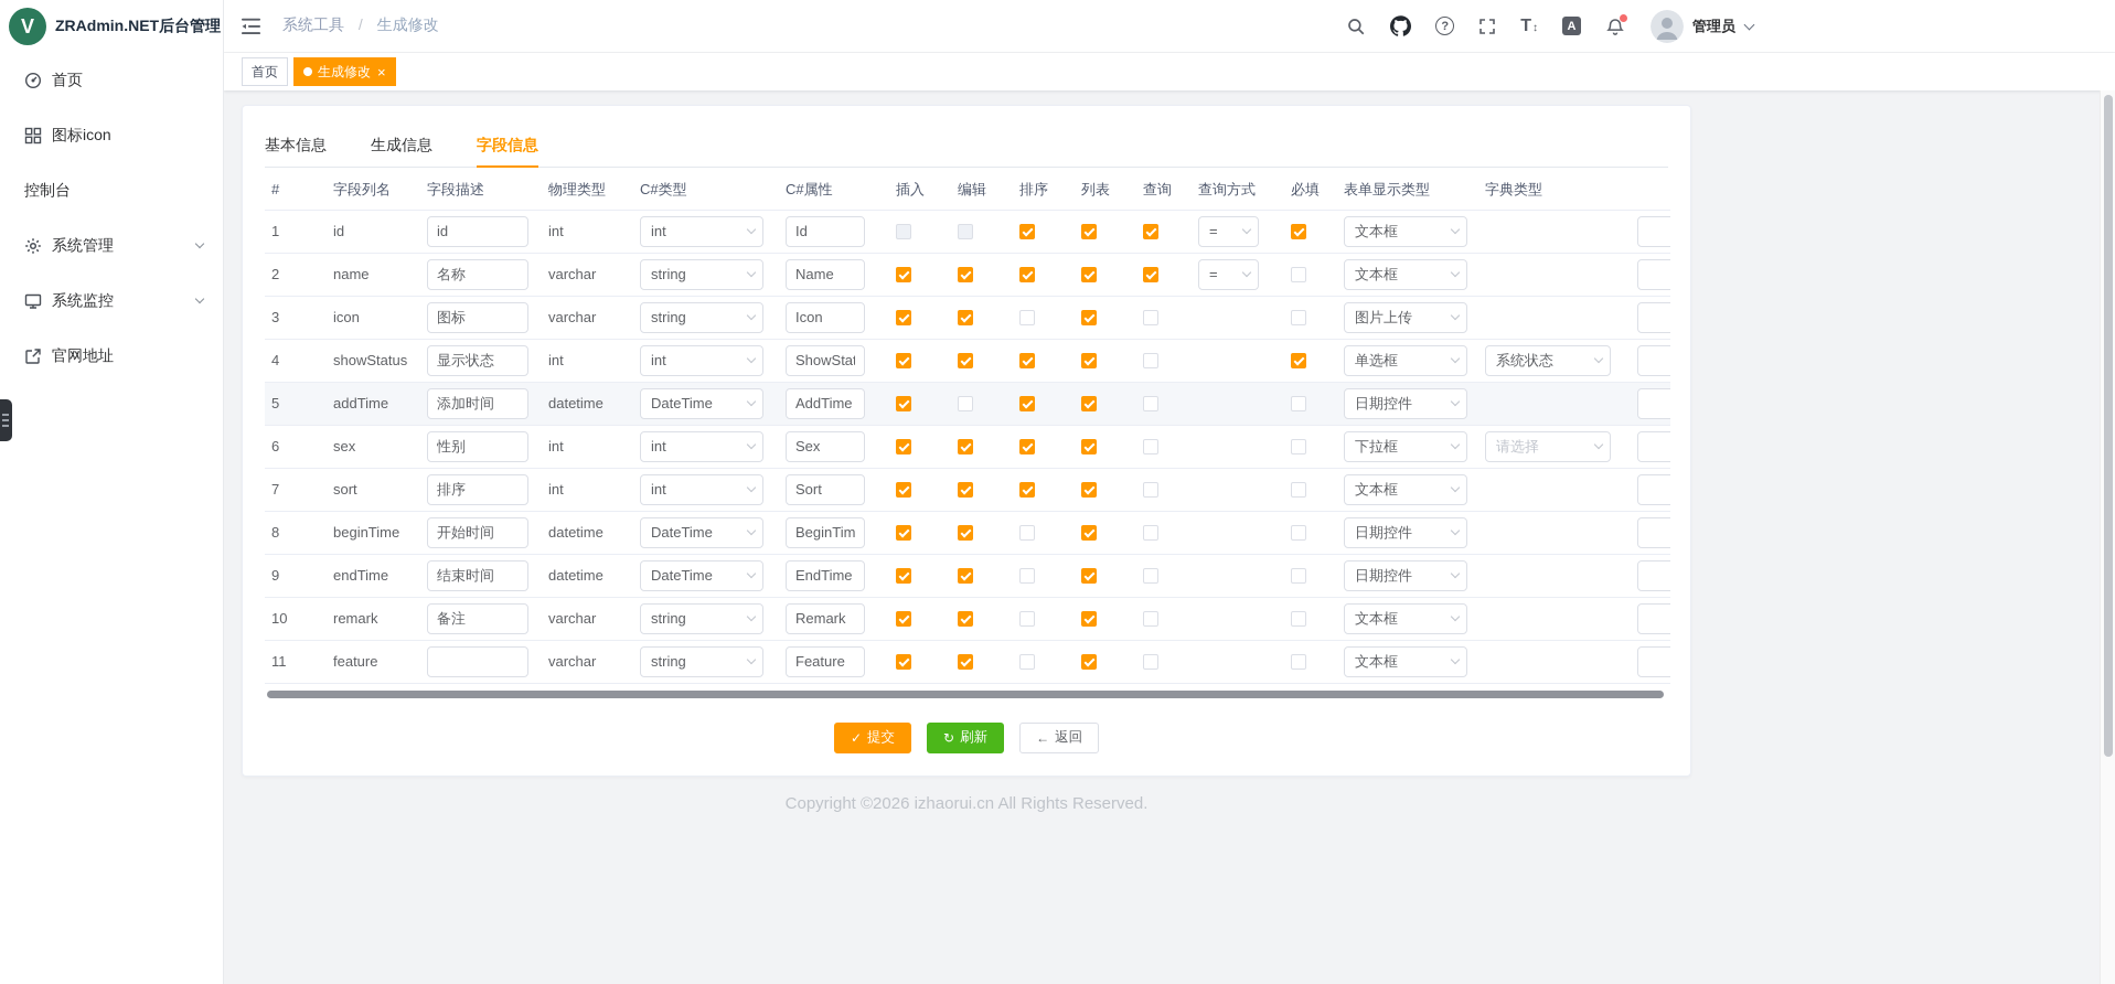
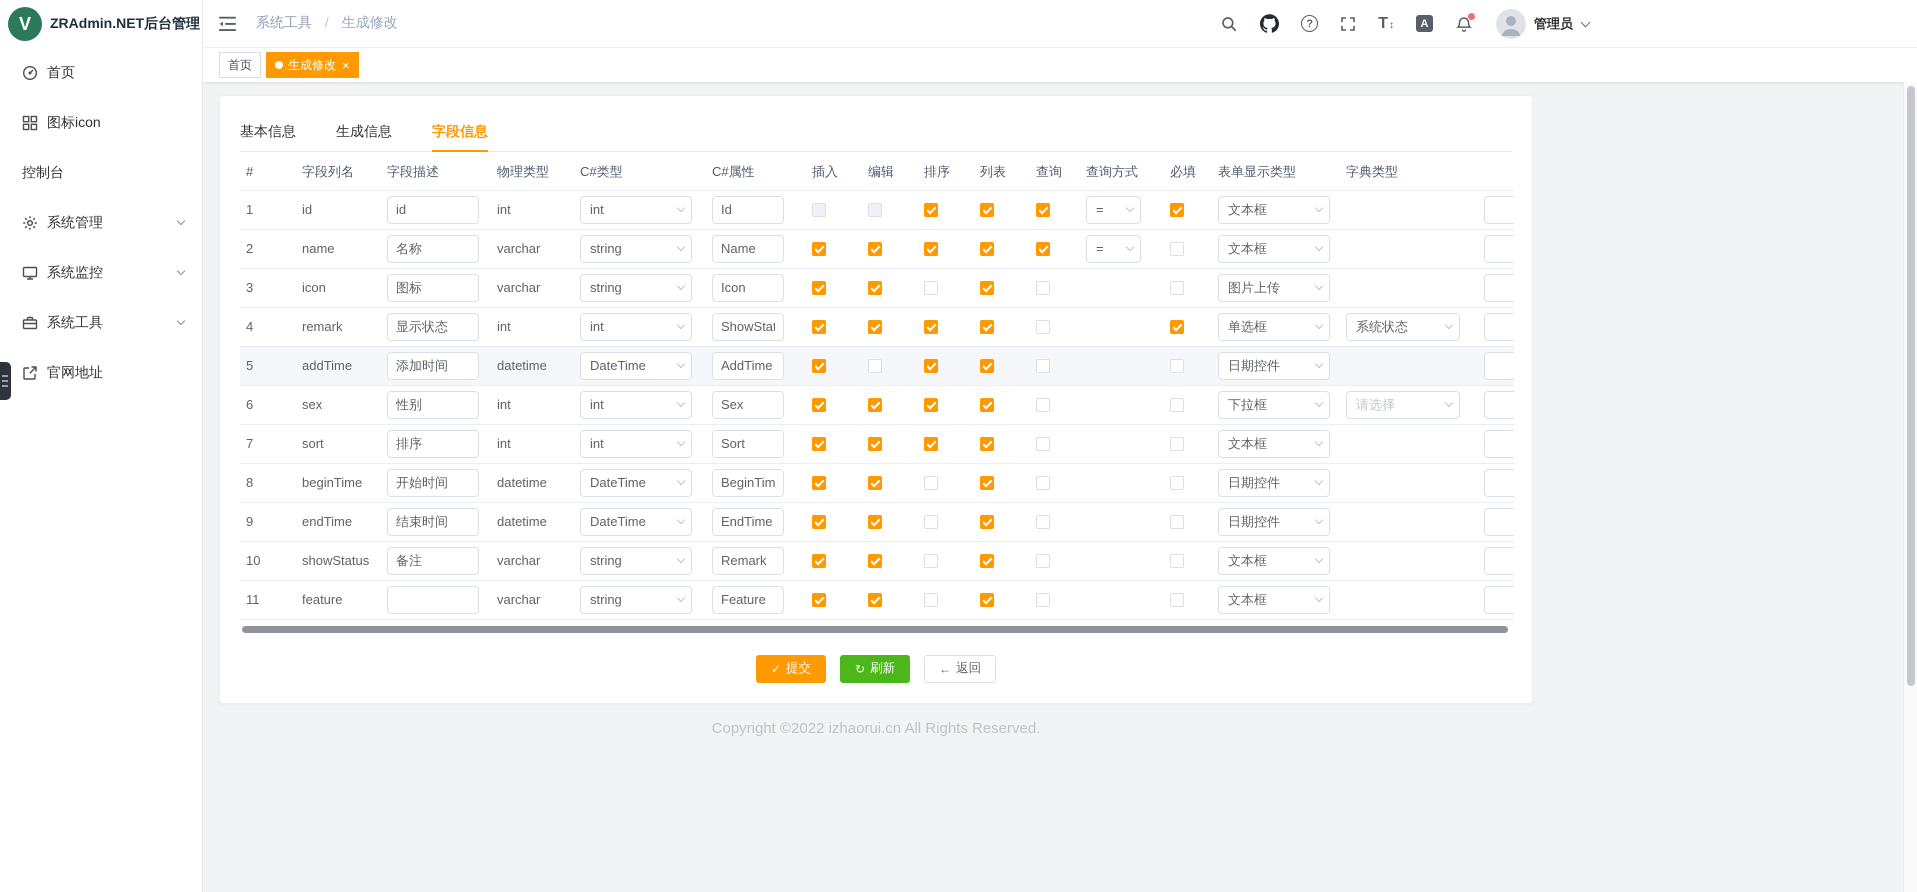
  V
  ZRAdmin.NET后台管理
  首页
  图标icon
  控制台
  系统管理
  系统监控
+ 系统工具
  官网地址
  系统工具 / 生成修改
  ?
  T↕
  A
  管理员
  首页
  生成修改
  ×
  基本信息
  生成信息
  字段信息
  #	字段列名	字段描述	物理类型	C#类型	C#属性	插入	编辑	排序	列表	查询	查询方式	必填	表单显示类型	字典类型
  1	id	id	int	int	Id						=		文本框
  2	name	名称	varchar	string	Name						=		文本框
  3	icon	图标	varchar	string	Icon								图片上传
- 4	showStatus	显示状态	int	int	ShowStat								单选框	系统状态
+ 4	remark	显示状态	int	int	ShowStat								单选框	系统状态
  5	addTime	添加时间	datetime	DateTime	AddTime								日期控件
  6	sex	性别	int	int	Sex								下拉框	请选择
  7	sort	排序	int	int	Sort								文本框
  8	beginTime	开始时间	datetime	DateTime	BeginTim								日期控件
  9	endTime	结束时间	datetime	DateTime	EndTime								日期控件
- 10	remark	备注	varchar	string	Remark								文本框
+ 10	showStatus	备注	varchar	string	Remark								文本框
  11	feature		varchar	string	Feature								文本框
  ✓
  提交
  ↻
  刷新
  ←
  返回
- Copyright ©2026 izhaorui.cn All Rights Reserved.
+ Copyright ©2022 izhaorui.cn All Rights Reserved.
